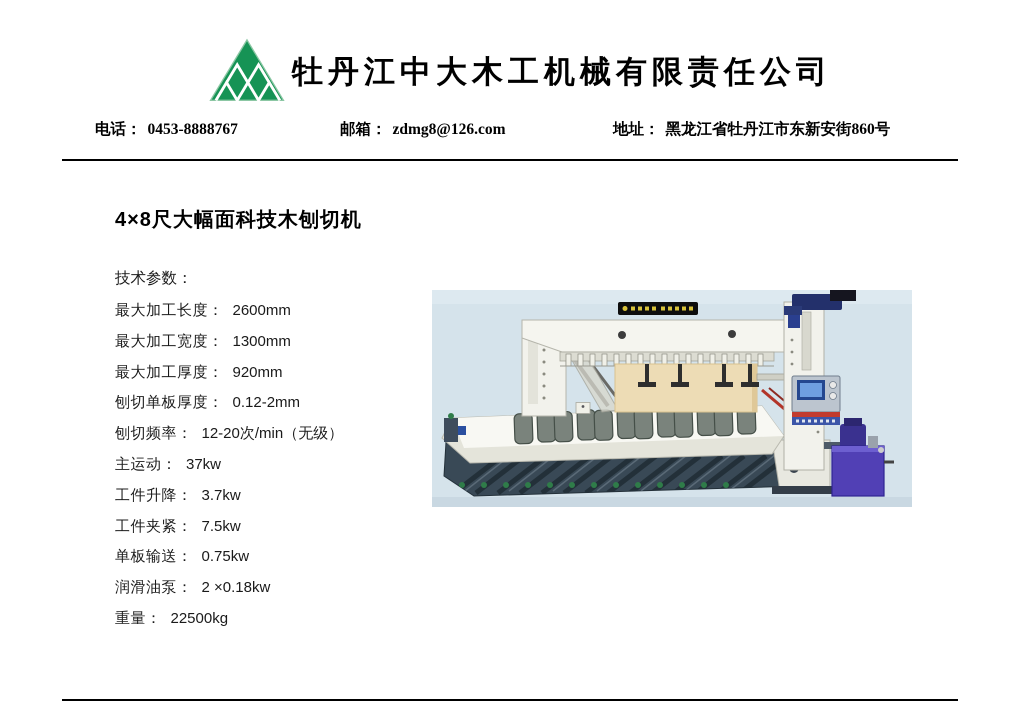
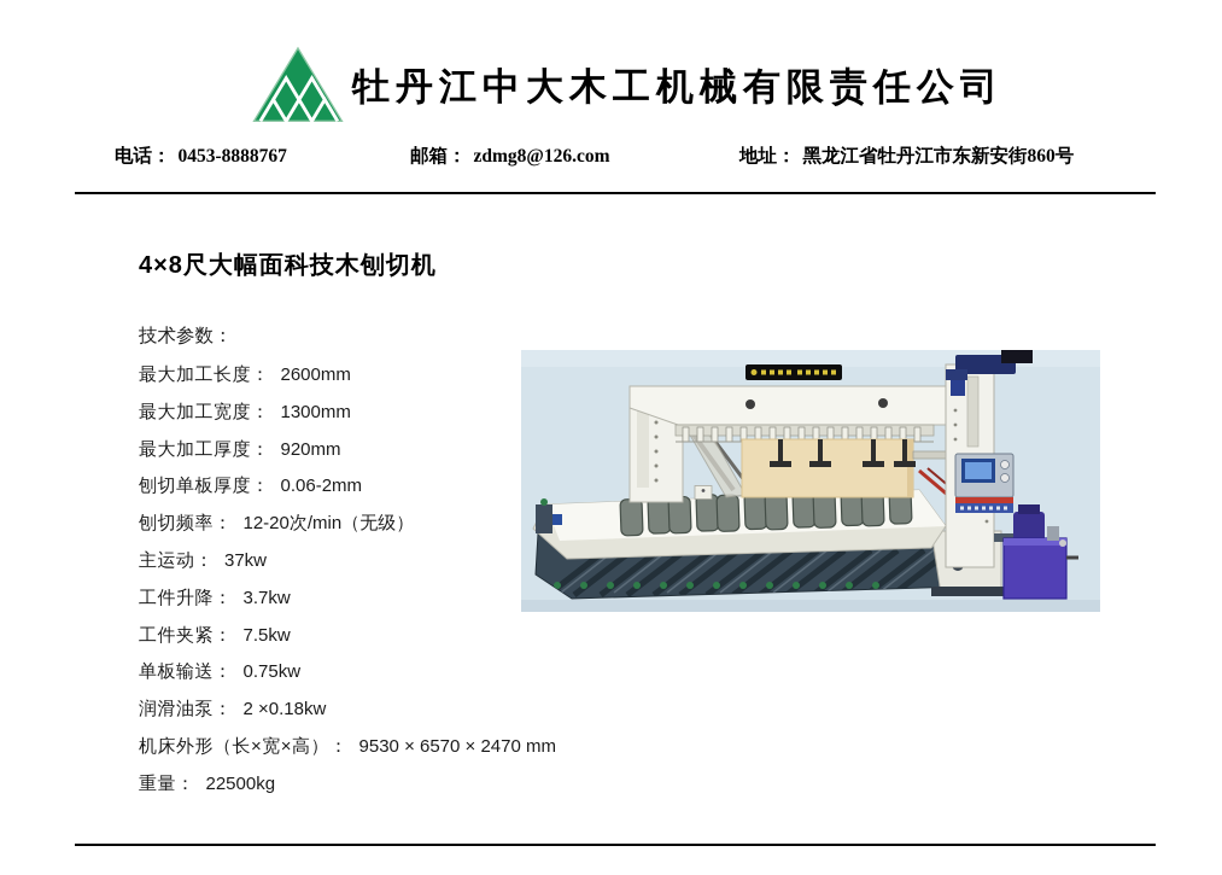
  牡丹江中大木工机械有限责任公司
  电话： 0453-8888767
  邮箱： zdmg8@126.com
  地址： 黑龙江省牡丹江市东新安街860号
  4×8尺大幅面科技木刨切机
  技术参数：
  最大加工长度： 2600mm
  最大加工宽度： 1300mm
  最大加工厚度： 920mm
- 刨切单板厚度： 0.12-2mm
+ 刨切单板厚度： 0.06-2mm
  刨切频率： 12-20次/min（无级）
  主运动： 37kw
  工件升降： 3.7kw
  工件夹紧： 7.5kw
  单板输送： 0.75kw
  润滑油泵： 2 ×0.18kw
+ 机床外形（长×宽×高）： 9530 × 6570 × 2470 mm
  重量： 22500kg
